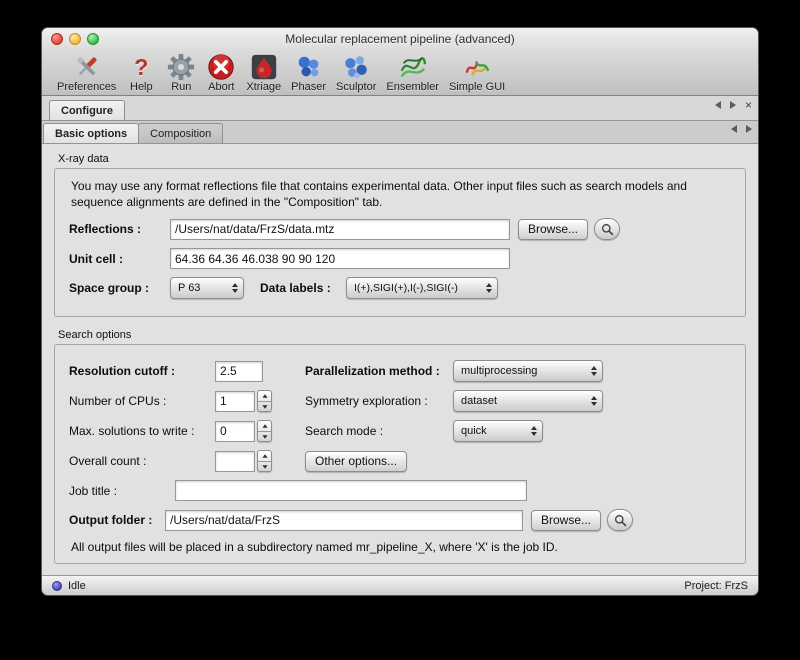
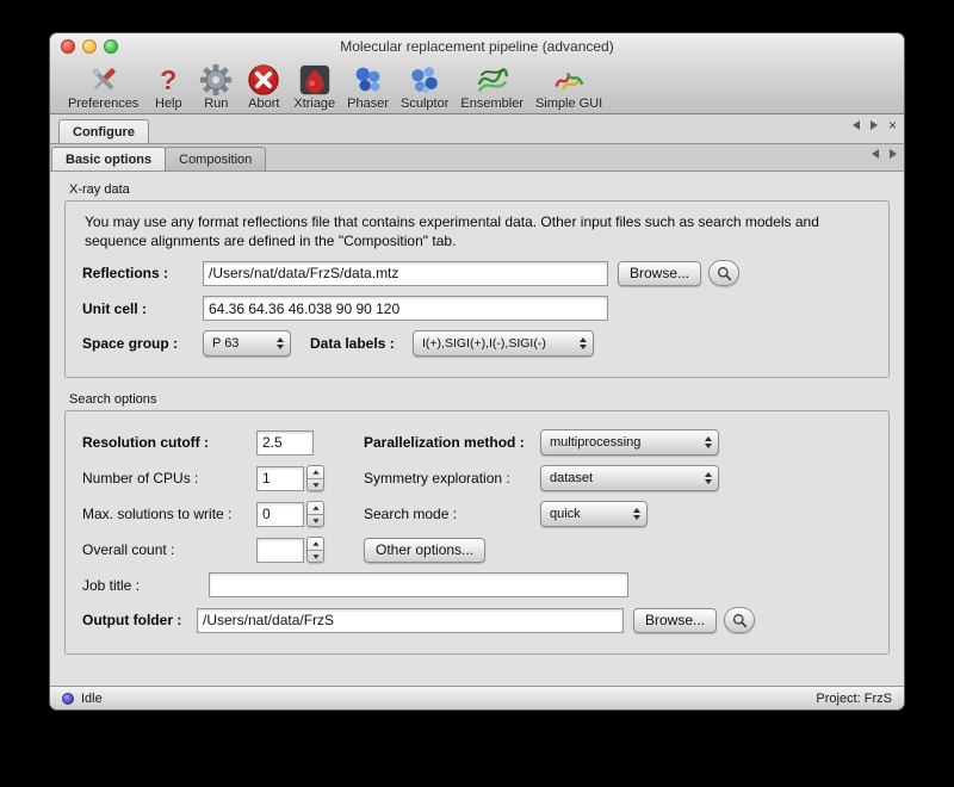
  Molecular replacement pipeline (advanced)
  Preferences
  ?
  Help
  Run
  Abort
  Xtriage
  Phaser
  Sculptor
  Ensembler
  Simple GUI
  Configure
  ×
  Basic options
  Composition
  X-ray data
  You may use any format reflections file that contains experimental data. Other input files such as search models and sequence alignments are defined in the "Composition" tab.
  Reflections :
  /Users/nat/data/FrzS/data.mtz
  Browse...
  Unit cell :
  64.36 64.36 46.038 90 90 120
  Space group :
  P 63
  Data labels :
  I(+),SIGI(+),I(-),SIGI(-)
  Search options
  Resolution cutoff :
  2.5
  Parallelization method :
  multiprocessing
  Number of CPUs :
  1
  Symmetry exploration :
  dataset
  Max. solutions to write :
  0
  Search mode :
  quick
  Overall count :
  Other options...
  Job title :
  Output folder :
  /Users/nat/data/FrzS
  Browse...
- All output files will be placed in a subdirectory named mr_pipeline_X, where 'X' is the job ID.
  Idle
  Project: FrzS
